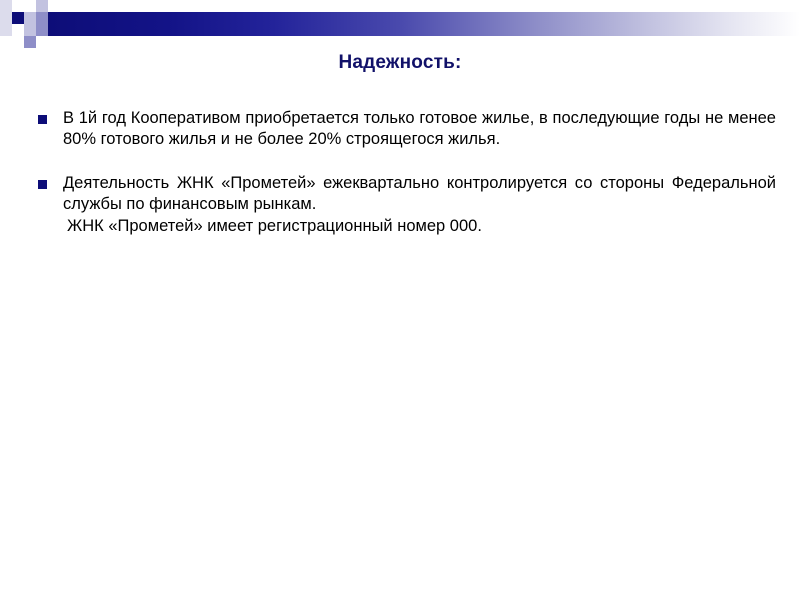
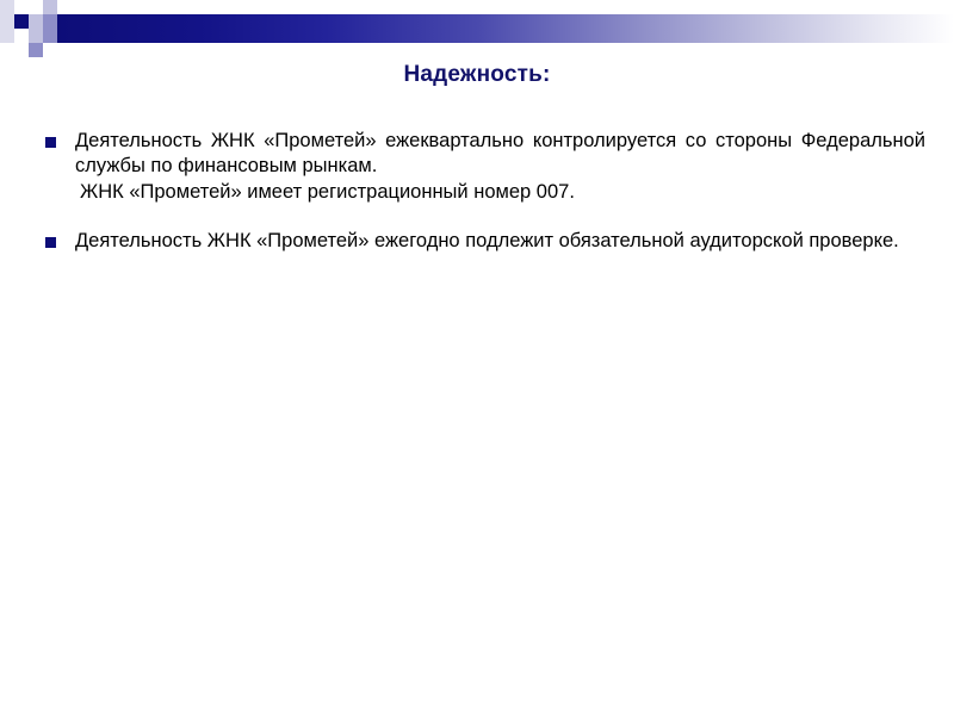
  Надежность:
- В 1й год Кооперативом приобретается только готовое жилье, в последующие годы не менее 80% готового жилья и не более 20% строящегося жилья.
  Деятельность ЖНК «Прометей» ежеквартально контролируется со стороны Федеральной службы по финансовым рынкам.
- ЖНК «Прометей» имеет регистрационный номер 000.
+ ЖНК «Прометей» имеет регистрационный номер 007.
+ Деятельность ЖНК «Прометей» ежегодно подлежит обязательной аудиторской проверке.
